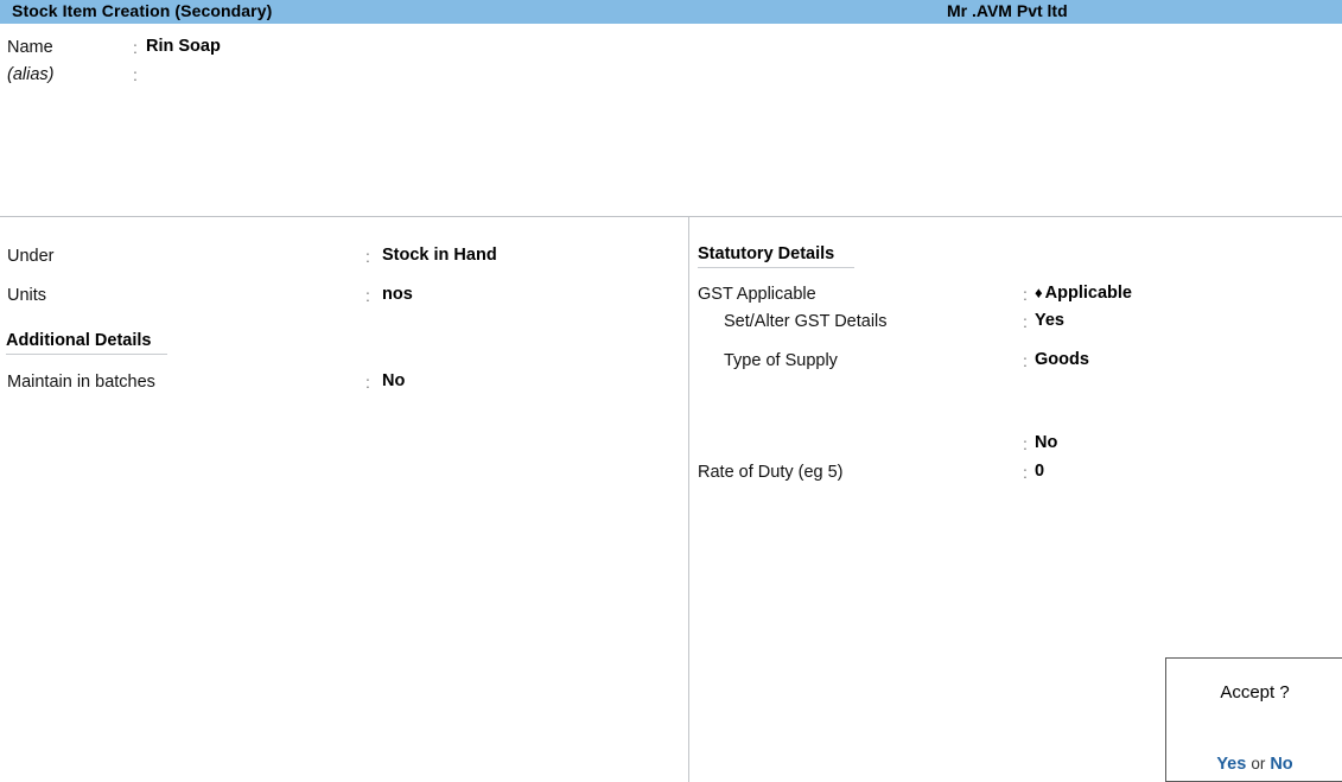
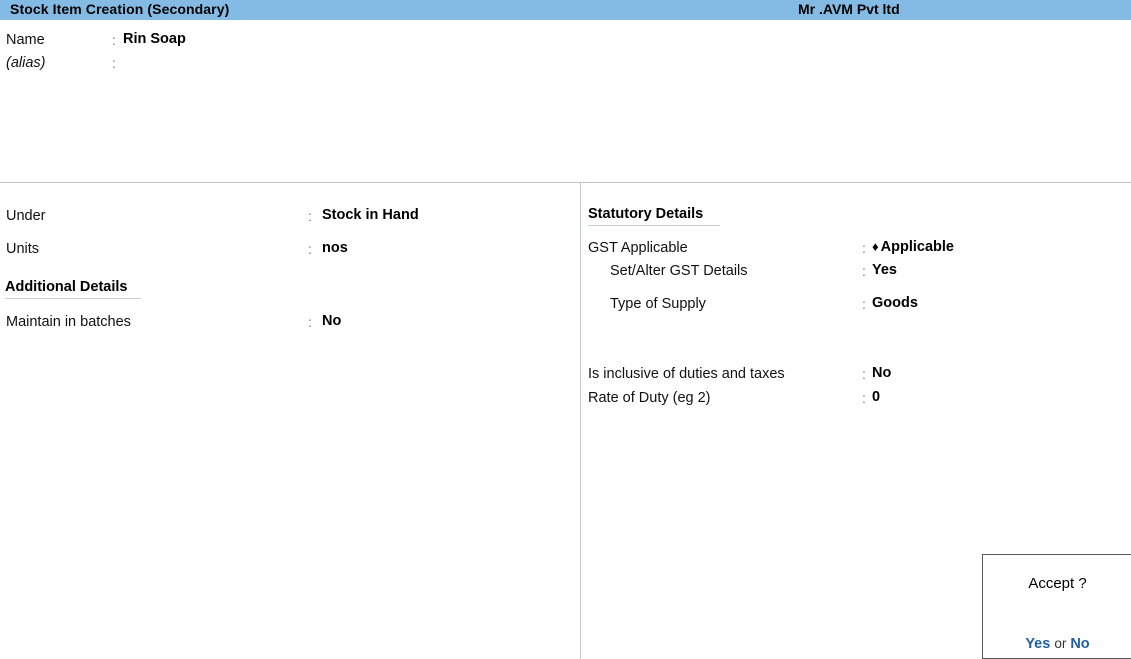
  Stock Item Creation (Secondary)
  Mr .AVM Pvt ltd
  Name
  :
  Rin Soap
  (alias)
  :
  Under
  :
  Stock in Hand
  Units
  :
  nos
  Additional Details
  Maintain in batches
  :
  No
  Statutory Details
  GST Applicable
  :
  ♦ Applicable
  Set/Alter GST Details
  :
  Yes
  Type of Supply
  :
  Goods
+ Is inclusive of duties and taxes
  :
  No
- Rate of Duty (eg 5)
+ Rate of Duty (eg 2)
  :
  0
  Accept ?
  Yes or No
